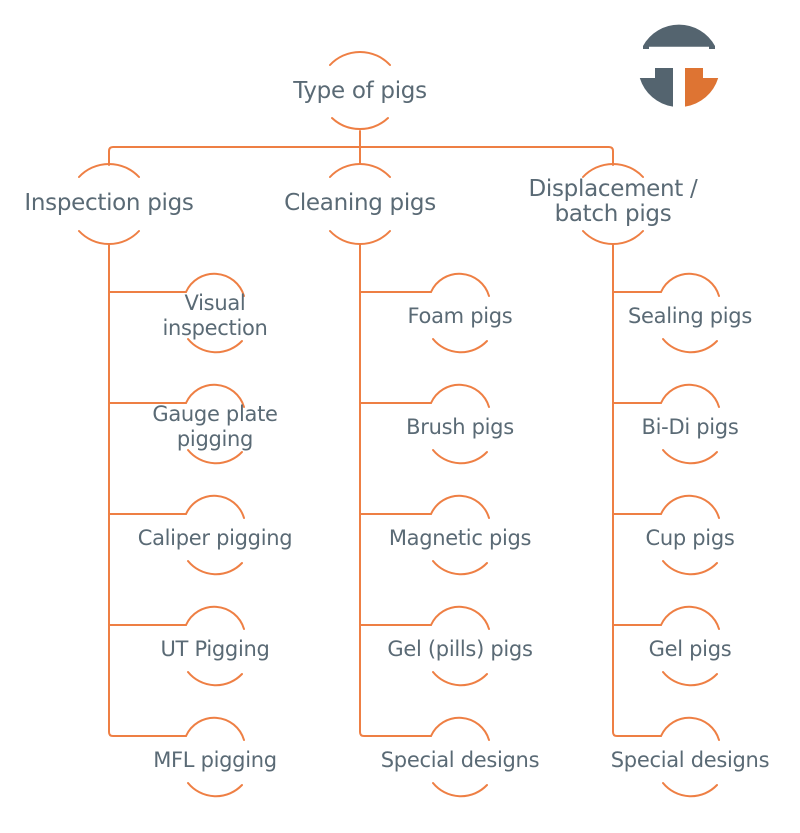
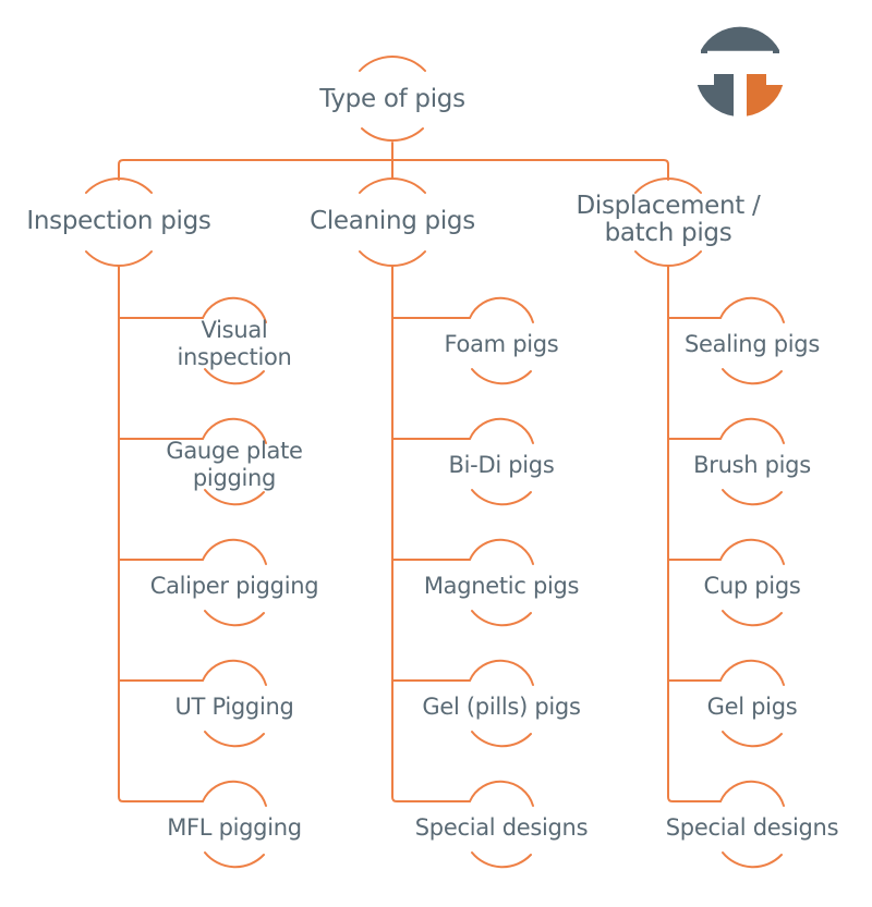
  Type of pigs
  Inspection pigs
  Cleaning pigs
  Displacement /
  batch pigs
  Visual
  inspection
  Gauge plate
  pigging
  Caliper pigging
  UT Pigging
  MFL pigging
  Foam pigs
- Brush pigs
+ Bi-Di pigs
  Magnetic pigs
  Gel (pills) pigs
  Special designs
  Sealing pigs
- Bi-Di pigs
+ Brush pigs
  Cup pigs
  Gel pigs
  Special designs
